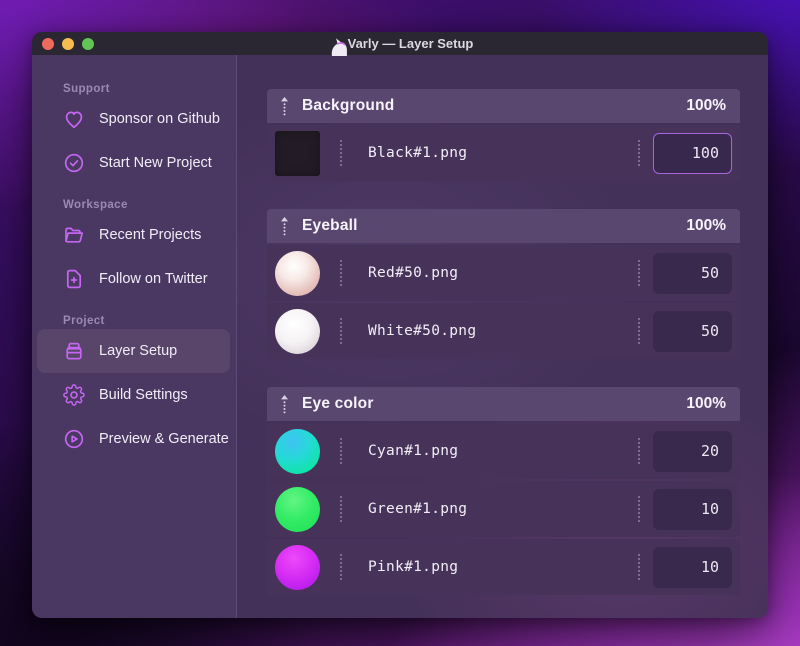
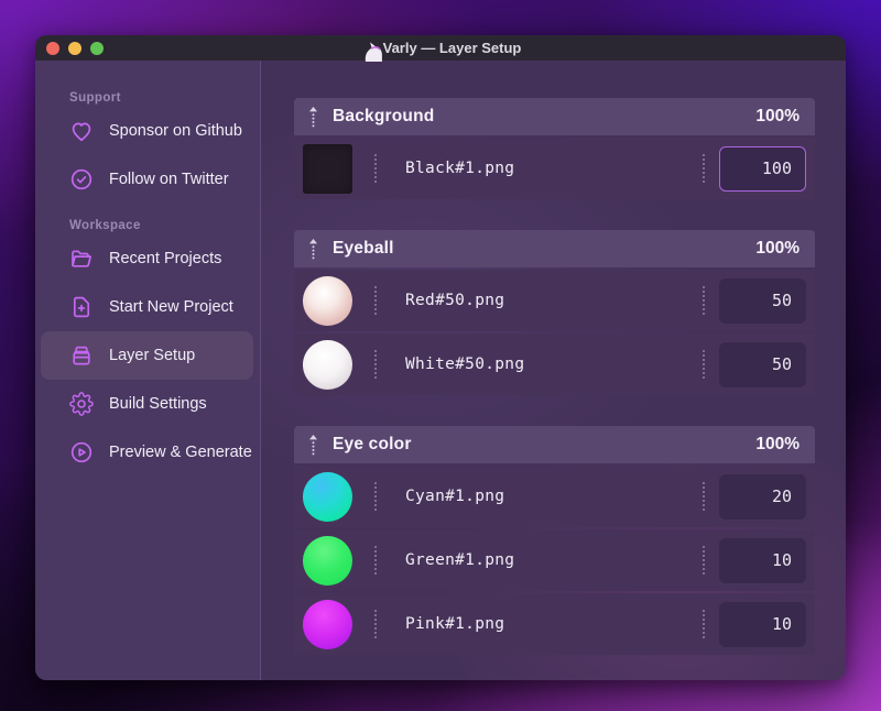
  Varly — Layer Setup
  Support
  Sponsor on Github
- Start New Project
+ Follow on Twitter
  Workspace
  Recent Projects
- Follow on Twitter
+ Start New Project
- Project
  Layer Setup
  Build Settings
  Preview & Generate
  Background
  100%
  Black#1.png
  100
  Eyeball
  100%
  Red#50.png
  50
  White#50.png
  50
  Eye color
  100%
  Cyan#1.png
  20
  Green#1.png
  10
  Pink#1.png
  10
